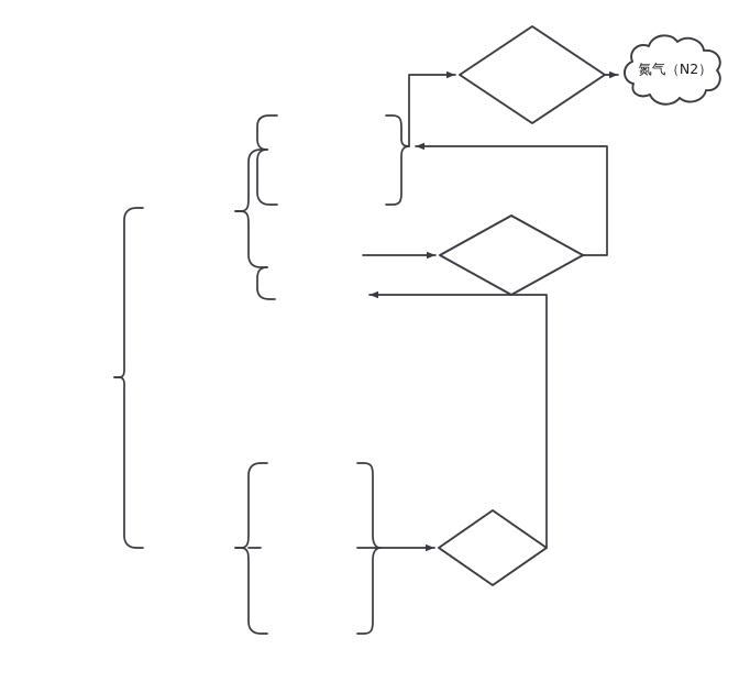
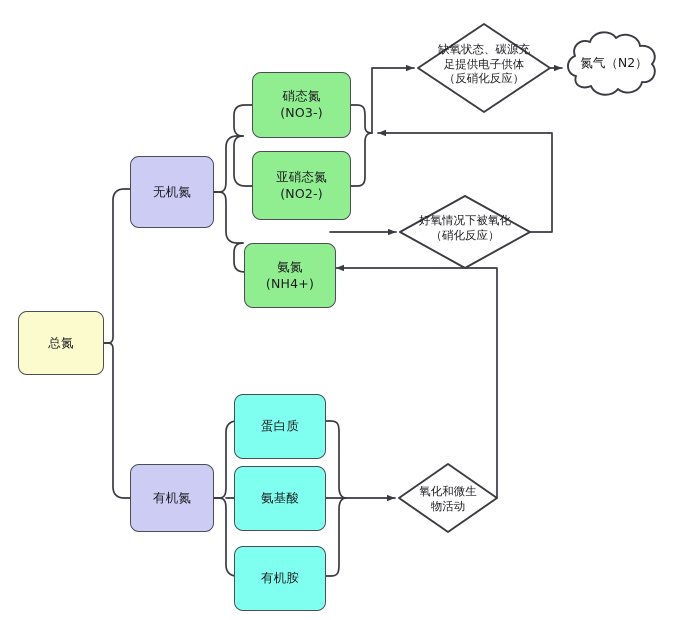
+ 总氮
+ 无机氮
+ 有机氮
+ 硝态氮
+ (NO3-)
+ 亚硝态氮
+ (NO2-)
+ 氨氮
+ (NH4+)
+ 蛋白质
+ 氨基酸
+ 有机胺
+ 缺氧状态、碳源充
+ 足提供电子供体
+ （反硝化反应）
+ 好氧情况下被氧化
+ （硝化反应）
+ 氧化和微生
+ 物活动
  氮气（N2）
